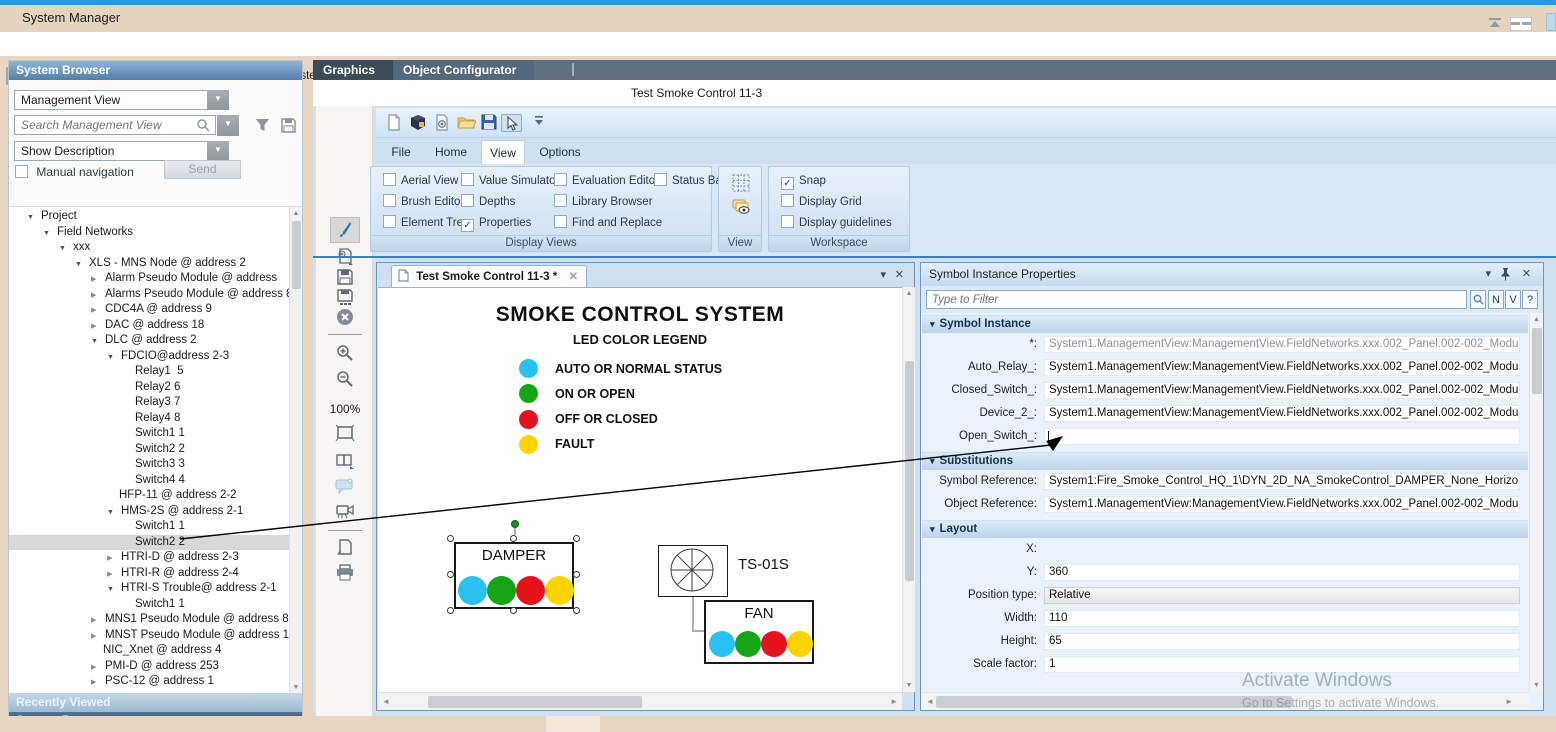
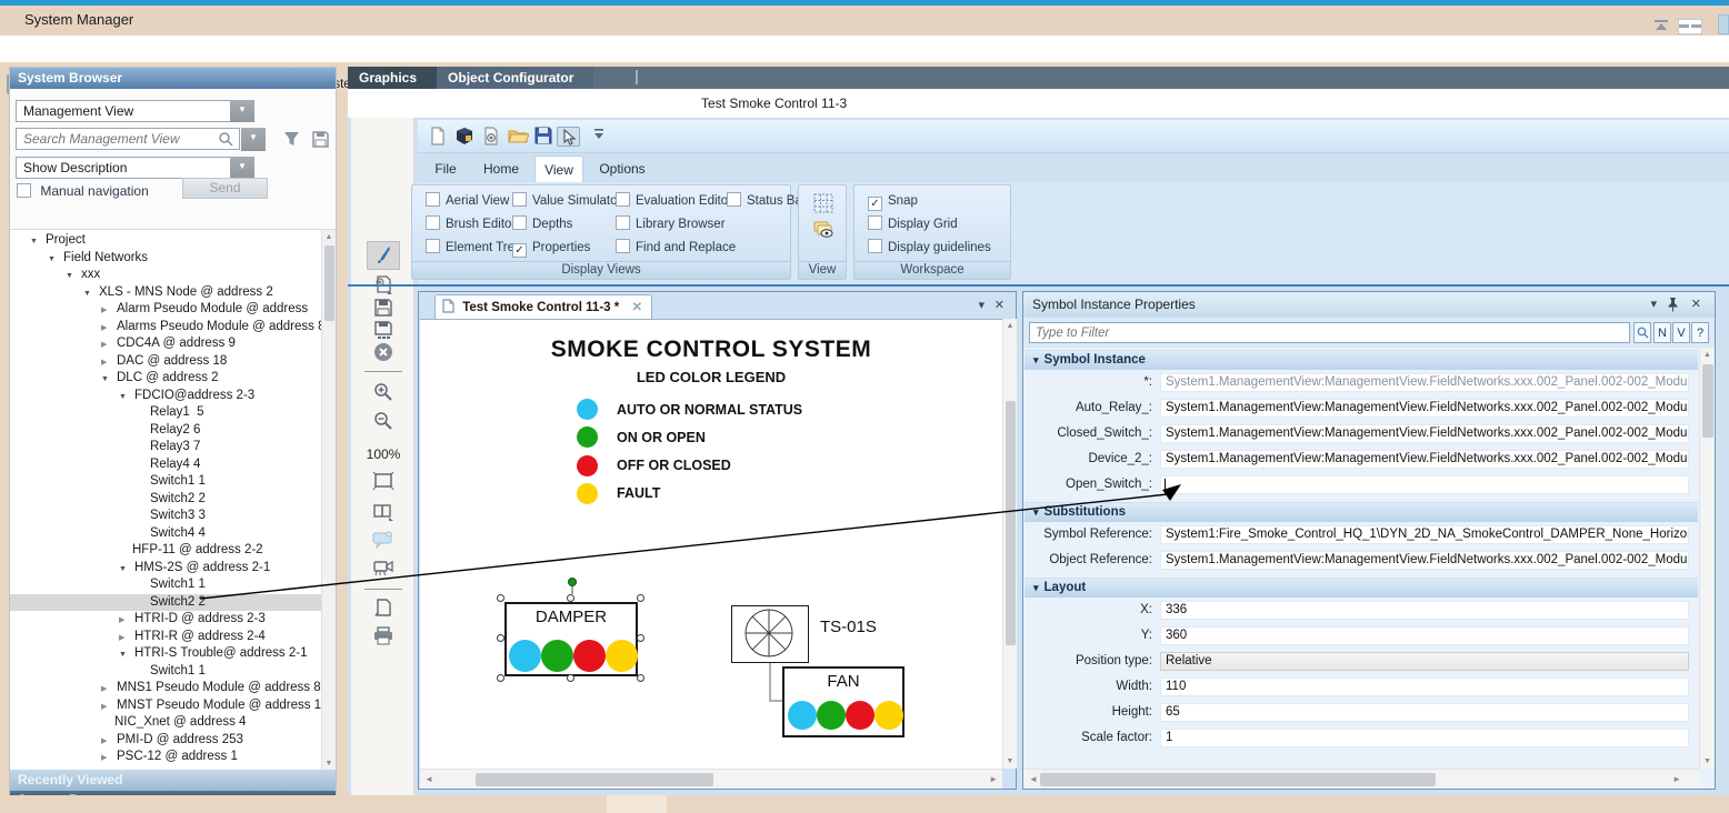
  System Manager
  System Browser
  Management View
  ▼
  Search Management View
  ▼
  Show Description
  ▼
  Manual navigation
  Send
  Project
  Field Networks
  xxx
  XLS - MNS Node @ address 2
  Alarm Pseudo Module @ address
  Alarms Pseudo Module @ address
  CDC4A @ address 9
  DAC @ address 18
  DLC @ address 2
  FDCIO@address 2-3
  Relay1 5
  Relay2 6
  Relay3 7
- Relay4 8
+ Relay4 4
  Switch1 1
  Switch2 2
  Switch3 3
  Switch4 4
  HFP-11 @ address 2-2
  HMS-2S @ address 2-1
  Switch1 1
  Switch2 2
  HTRI-D @ address 2-3
  HTRI-R @ address 2-4
  HTRI-S Trouble@ address 2-1
  Switch1 1
  MNS1 Pseudo Module @ address 8
  MNST Pseudo Module @ address 1
  NIC_Xnet @ address 4
  PMI-D @ address 253
  PSC-12 @ address 1
  Recently Viewed
  Graphics Object Configurator
  Test Smoke Control 11-3
  100%
  File
  Home
  View
  Options
  Aerial View
  Brush Edito
  Element Tre
  Value Simulato
  Depths
  ✓ Properties
  Evaluation Edito
  Library Browser
  Find and Replace
  Status B
  Display Views
  View
  ✓ Snap
  Display Grid
  Display guidelines
  Workspace
  Test Smoke Control 11-3 * ✕
  ▾
  ✕
  SMOKE CONTROL SYSTEM
  LED COLOR LEGEND
  AUTO OR NORMAL STATUS
  ON OR OPEN
  OFF OR CLOSED
  FAULT
  DAMPER
  TS-01S
  FAN
  ◄
  ►
  Symbol Instance Properties
  ▾
  ✕
  Type to Filter
  N
  V
  ?
  ▾ Symbol Instance
  *:
  System1.ManagementView:ManagementView.FieldNetworks.xxx.002_Panel.002-002_Modul
  Auto_Relay_:
  System1.ManagementView:ManagementView.FieldNetworks.xxx.002_Panel.002-002_Modul
  Closed_Switch_:
  System1.ManagementView:ManagementView.FieldNetworks.xxx.002_Panel.002-002_Modul
  Device_2_:
  System1.ManagementView:ManagementView.FieldNetworks.xxx.002_Panel.002-002_Modul
  Open_Switch_:
  ▾ Substitutions
  Symbol Reference:
  System1:Fire_Smoke_Control_HQ_1\DYN_2D_NA_SmokeControl_DAMPER_None_Horizo
  Object Reference:
  System1.ManagementView:ManagementView.FieldNetworks.xxx.002_Panel.002-002_Modul
  ▾ Layout
  X:
+ 336
  Y:
  360
  Position type:
  Relative
  Width:
  110
  Height:
  65
  Scale factor:
  1
  ◄
  ►
- Activate Windows
- Go to Settings to activate Windows.
